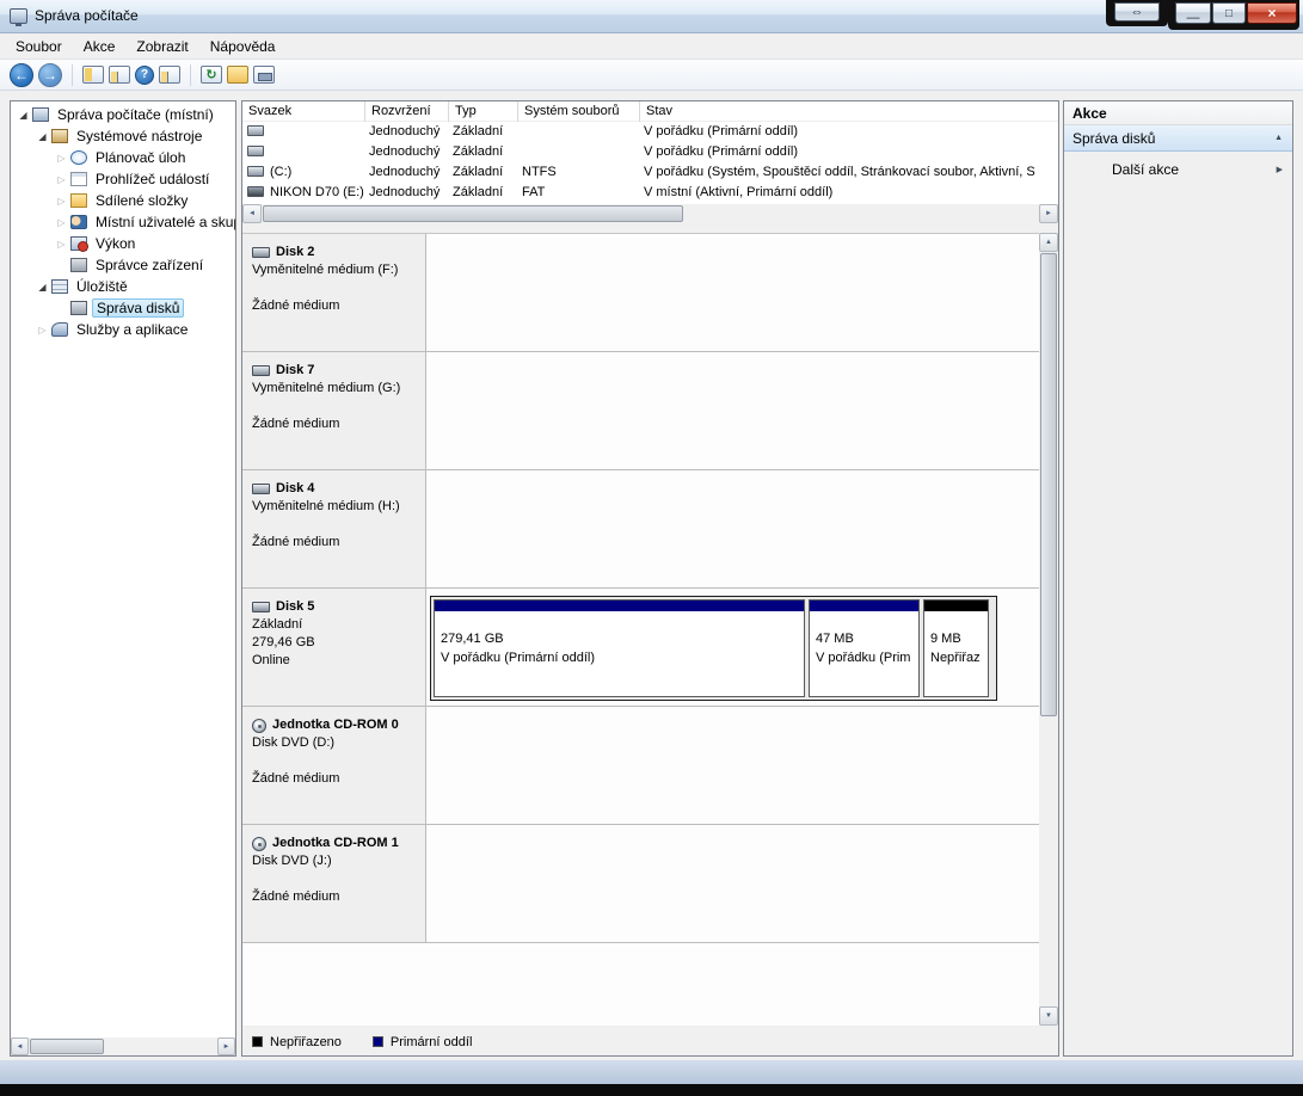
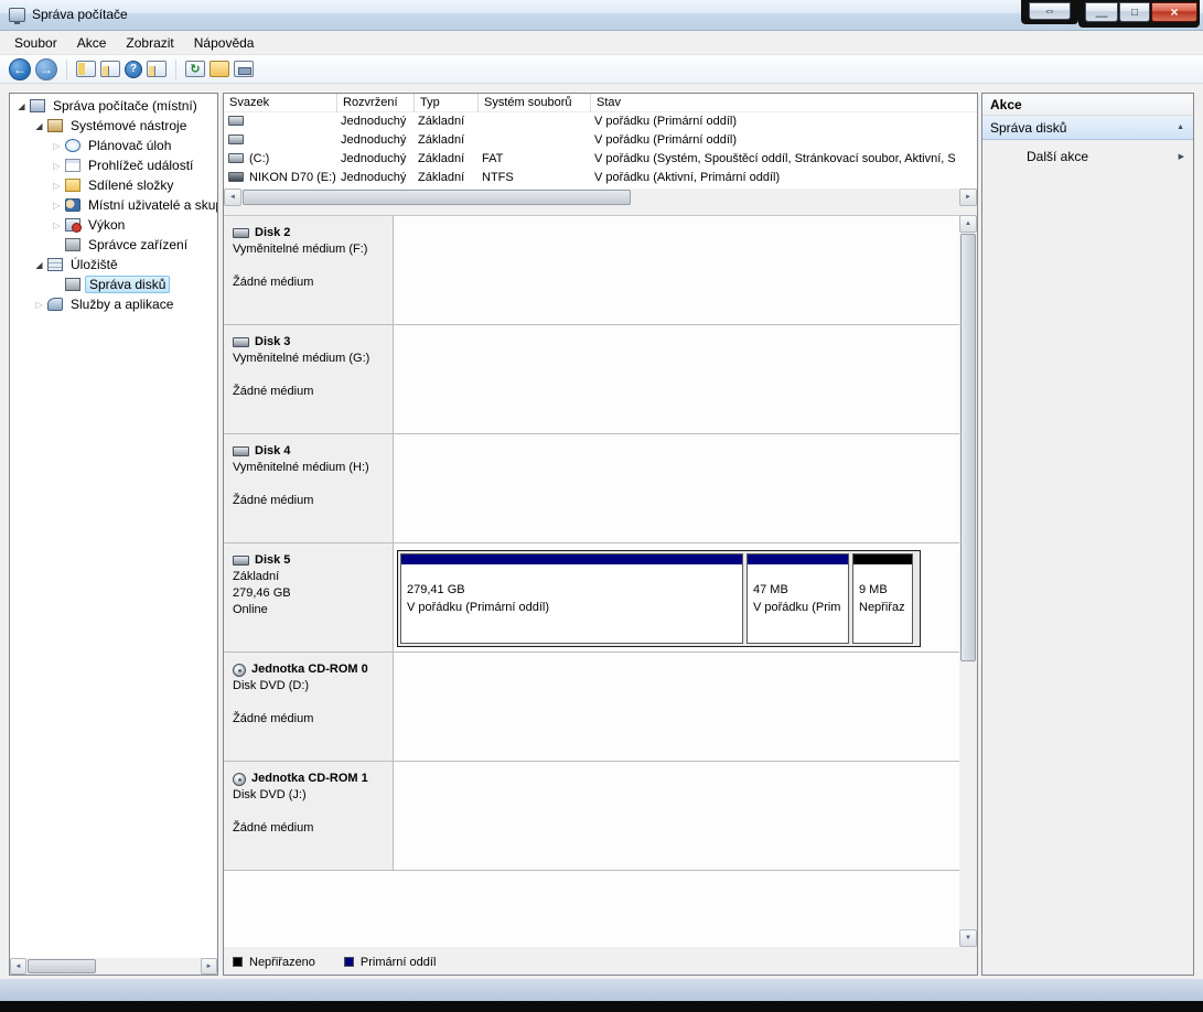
  Správa počítače
  ⇔
  —
  □
  ×
  Soubor
  Akce
  Zobrazit
  Nápověda
  ←
  →
  ?
  ↻
  ◢
  Správa počítače (místní)
  ◢
  Systémové nástroje
  ▷
  Plánovač úloh
  ▷
  Prohlížeč událostí
  ▷
  Sdílené složky
  ▷
  Místní uživatelé a sku
  ▷
  Výkon
  Správce zařízení
  ◢
  Úložiště
  Správa disků
  ▷
  Služby a aplikace
  Svazek
  Rozvržení
  Typ
  Systém souborů
  Stav
  Jednoduchý
  Základní
  V pořádku (Primární oddíl)
  Jednoduchý
  Základní
  V pořádku (Primární oddíl)
  (C:)
  Jednoduchý
  Základní
- NTFS
+ FAT
  V pořádku (Systém, Spouštěcí oddíl, Stránkovací soubor, Aktivní, S
  NIKON D70 (E:)
  Jednoduchý
  Základní
- FAT
+ NTFS
- V místní (Aktivní, Primární oddíl)
+ V pořádku (Aktivní, Primární oddíl)
  Disk 2
  Vyměnitelné médium (F:)
  Žádné médium
- Disk 7
+ Disk 3
  Vyměnitelné médium (G:)
  Žádné médium
  Disk 4
  Vyměnitelné médium (H:)
  Žádné médium
  Disk 5
  Základní
  279,46 GB
  Online
  279,41 GB
  V pořádku (Primární oddíl)
  47 MB
  V pořádku (Prim
  9 MB
  Nepřiřaz
  Jednotka CD-ROM 0
  Disk DVD (D:)
  Žádné médium
  Jednotka CD-ROM 1
  Disk DVD (J:)
  Žádné médium
  Nepřiřazeno
  Primární oddíl
  Akce
  Správa disků
  Další akce
